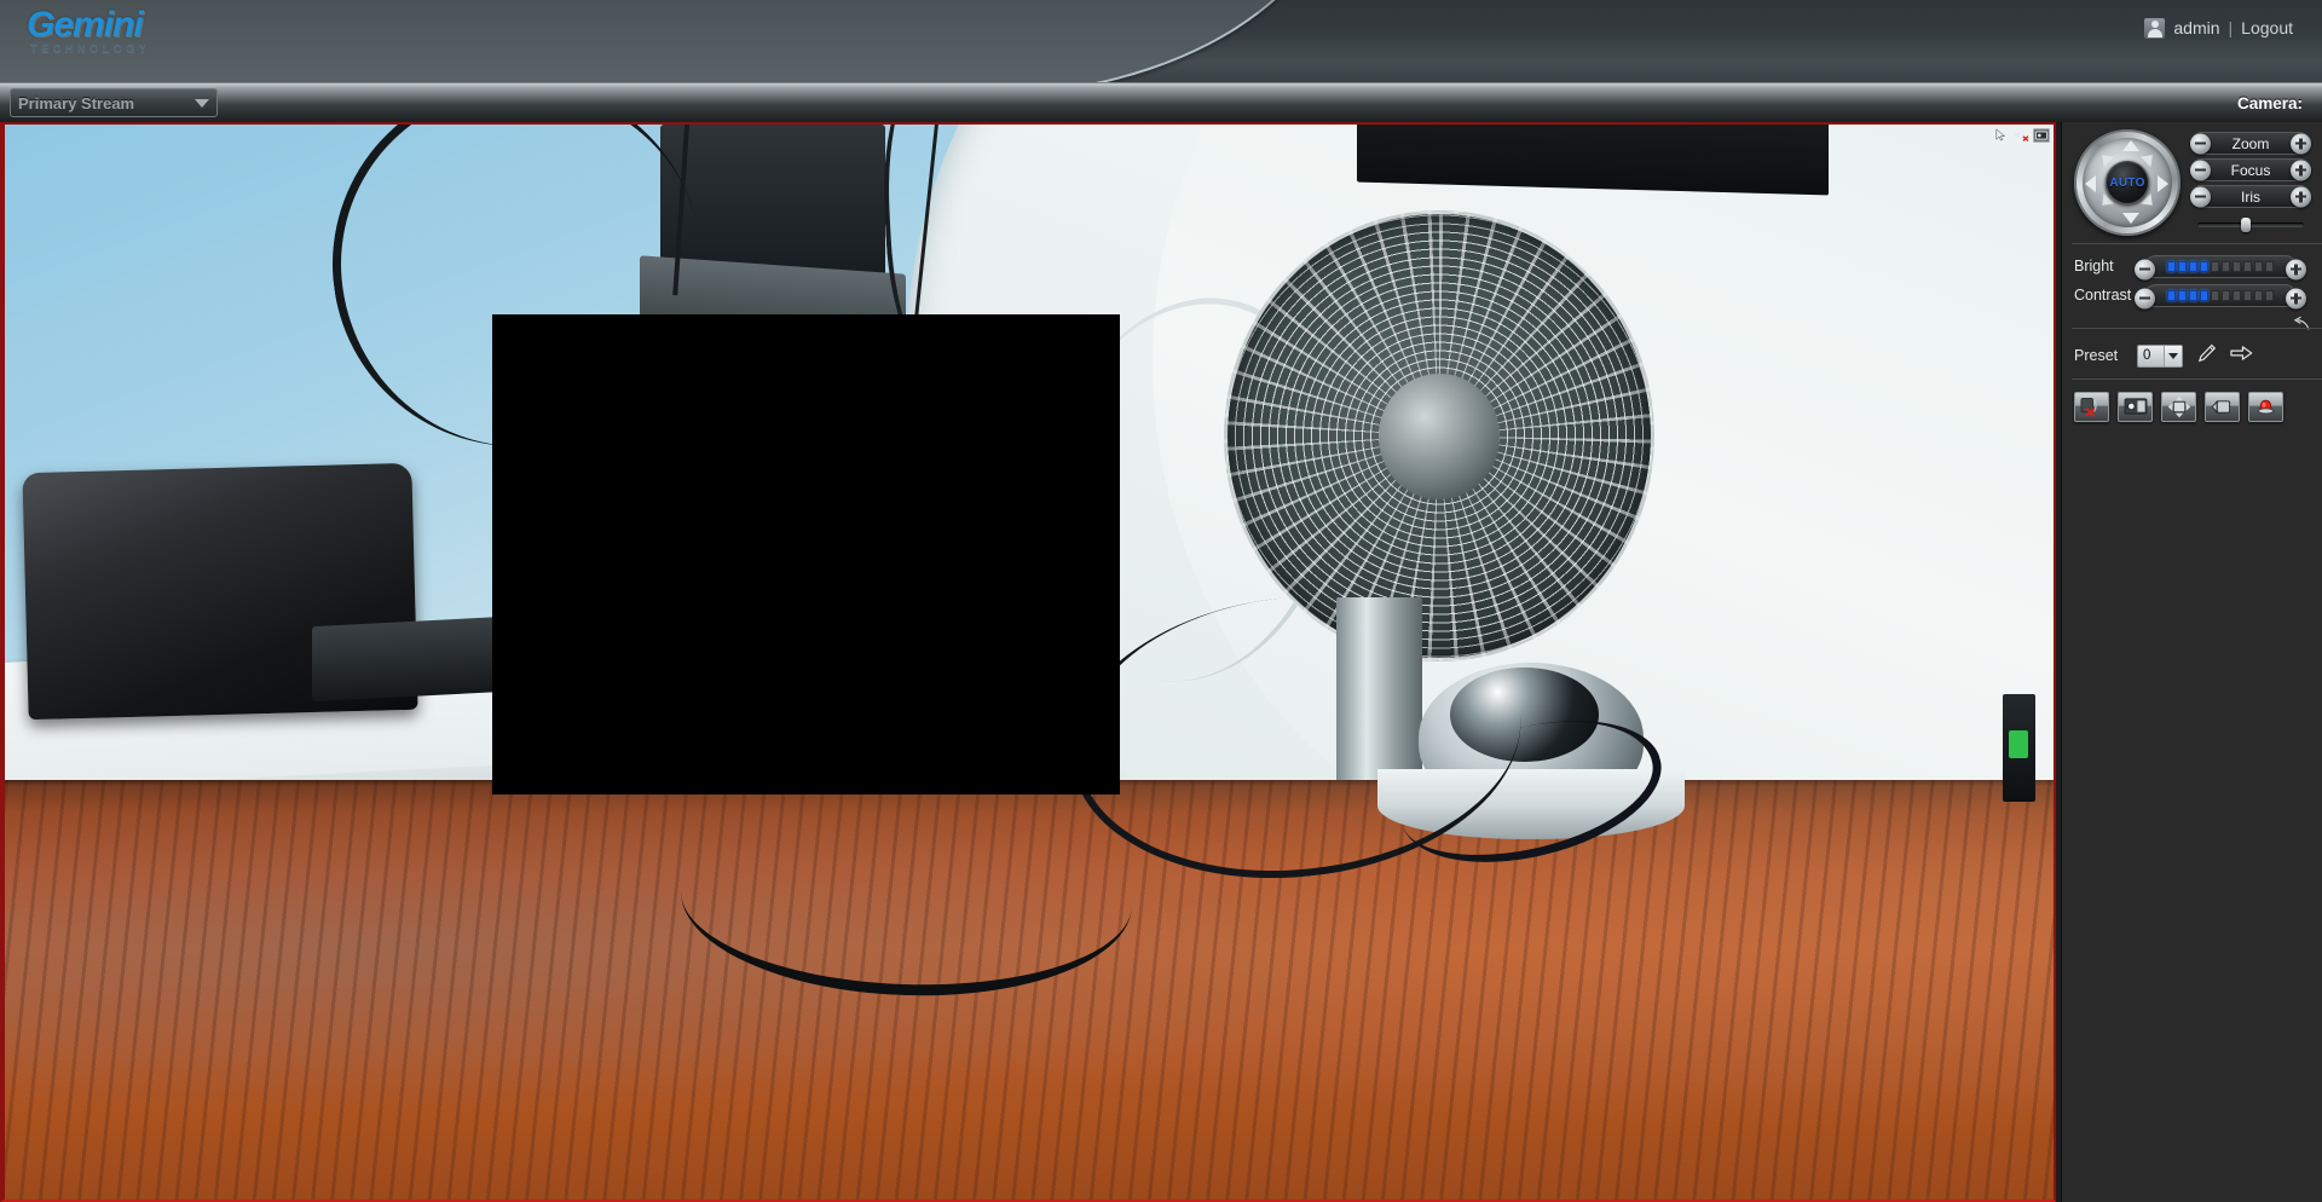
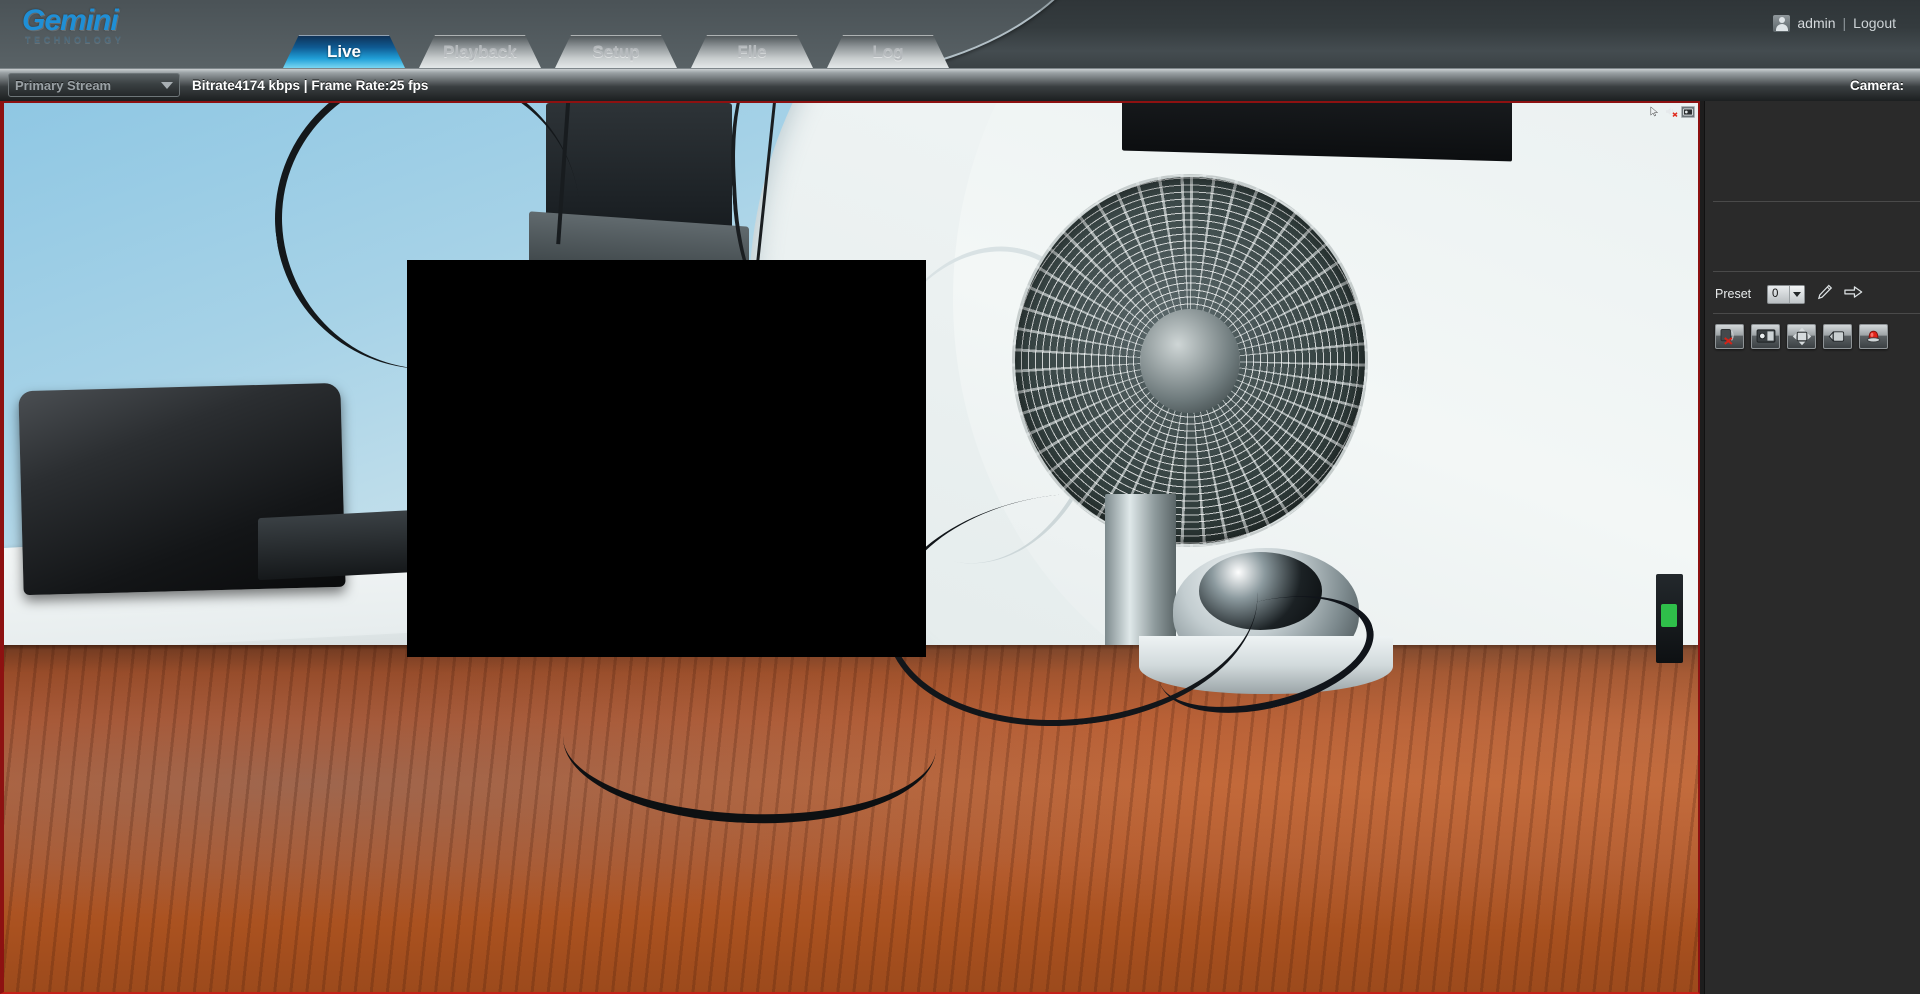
  Gemini
  TECHNOLOGY
+ Live
+ Playback
+ Setup
+ File
+ Log
  admin
  |
  Logout
  Primary Stream
+ Bitrate4174 kbps | Frame Rate:25 fps
  Camera:
- AUTO
- Zoom
- Focus
- Iris
- Bright
- Contrast
  Preset
  0
